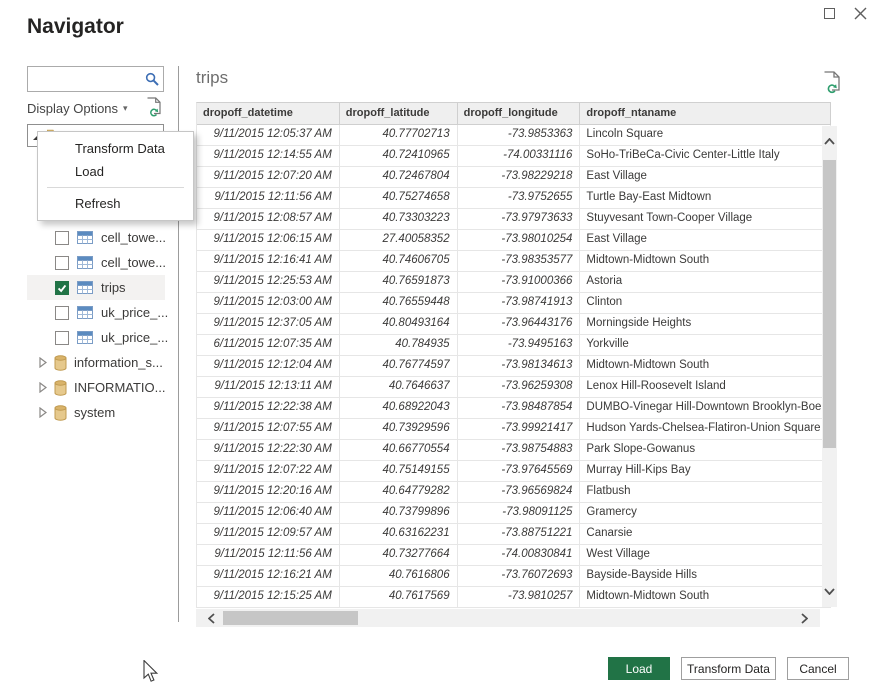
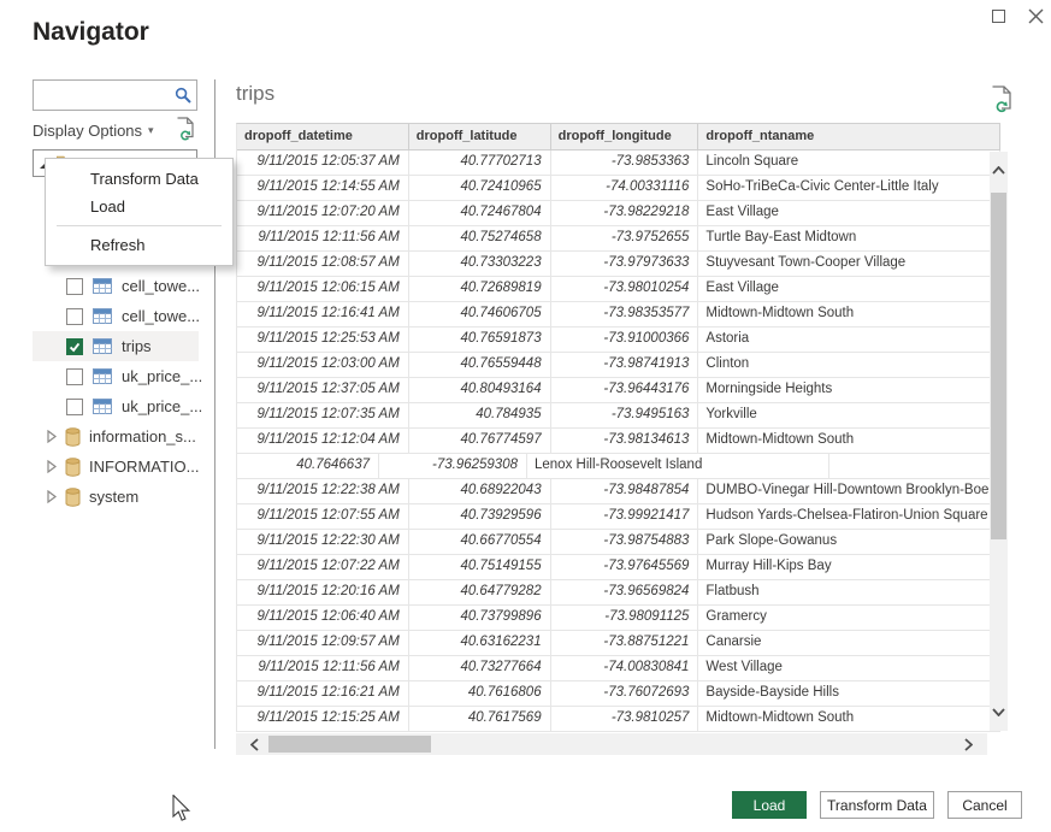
  Navigator
  Display Options
  ▾
  cell_towe...
  cell_towe...
  trips
  uk_price_...
  uk_price_...
  information_s...
  INFORMATIO...
  system
  trips
  dropoff_datetime
  dropoff_latitude
  dropoff_longitude
  dropoff_ntaname
  9/11/2015 12:05:37 AM
  40.77702713
  -73.9853363
  Lincoln Square
  9/11/2015 12:14:55 AM
  40.72410965
  -74.00331116
  SoHo-TriBeCa-Civic Center-Little Italy
  9/11/2015 12:07:20 AM
  40.72467804
  -73.98229218
  East Village
  9/11/2015 12:11:56 AM
  40.75274658
  -73.9752655
  Turtle Bay-East Midtown
  9/11/2015 12:08:57 AM
  40.73303223
  -73.97973633
  Stuyvesant Town-Cooper Village
  9/11/2015 12:06:15 AM
- 27.40058352
+ 40.72689819
  -73.98010254
  East Village
  9/11/2015 12:16:41 AM
  40.74606705
  -73.98353577
  Midtown-Midtown South
  9/11/2015 12:25:53 AM
  40.76591873
  -73.91000366
  Astoria
  9/11/2015 12:03:00 AM
  40.76559448
  -73.98741913
  Clinton
  9/11/2015 12:37:05 AM
  40.80493164
  -73.96443176
  Morningside Heights
- 6/11/2015 12:07:35 AM
+ 9/11/2015 12:07:35 AM
  40.784935
  -73.9495163
  Yorkville
  9/11/2015 12:12:04 AM
  40.76774597
  -73.98134613
  Midtown-Midtown South
- 9/11/2015 12:13:11 AM
  40.7646637
  -73.96259308
  Lenox Hill-Roosevelt Island
  9/11/2015 12:22:38 AM
  40.68922043
  -73.98487854
  DUMBO-Vinegar Hill-Downtown Brooklyn-Boe
  9/11/2015 12:07:55 AM
  40.73929596
  -73.99921417
  Hudson Yards-Chelsea-Flatiron-Union Square
  9/11/2015 12:22:30 AM
  40.66770554
  -73.98754883
  Park Slope-Gowanus
  9/11/2015 12:07:22 AM
  40.75149155
  -73.97645569
  Murray Hill-Kips Bay
  9/11/2015 12:20:16 AM
  40.64779282
  -73.96569824
  Flatbush
  9/11/2015 12:06:40 AM
  40.73799896
  -73.98091125
  Gramercy
  9/11/2015 12:09:57 AM
  40.63162231
  -73.88751221
  Canarsie
  9/11/2015 12:11:56 AM
  40.73277664
  -74.00830841
  West Village
  9/11/2015 12:16:21 AM
  40.7616806
  -73.76072693
  Bayside-Bayside Hills
  9/11/2015 12:15:25 AM
  40.7617569
  -73.9810257
  Midtown-Midtown South
  Transform Data
  Load
  Refresh
  Load
  Transform Data
  Cancel
